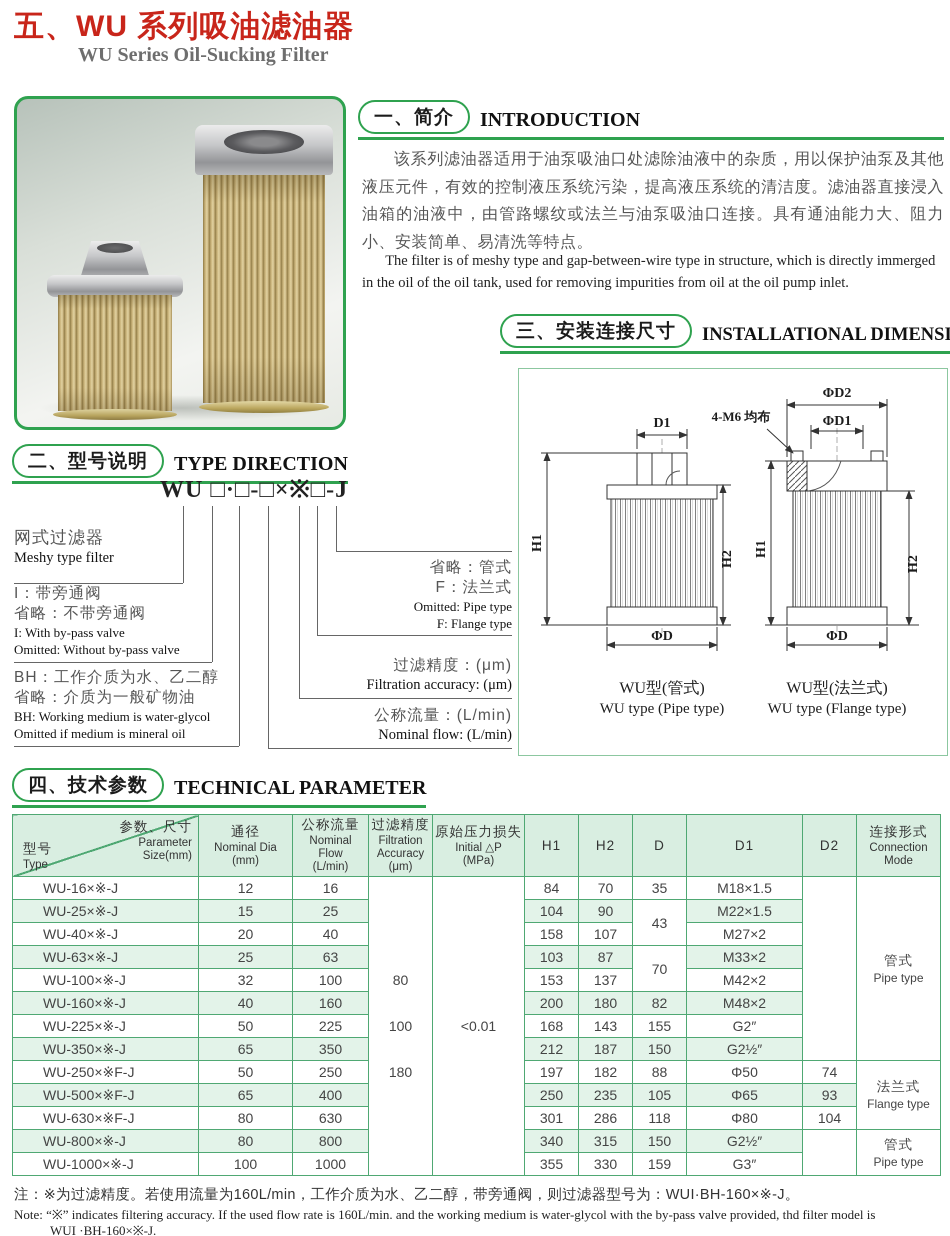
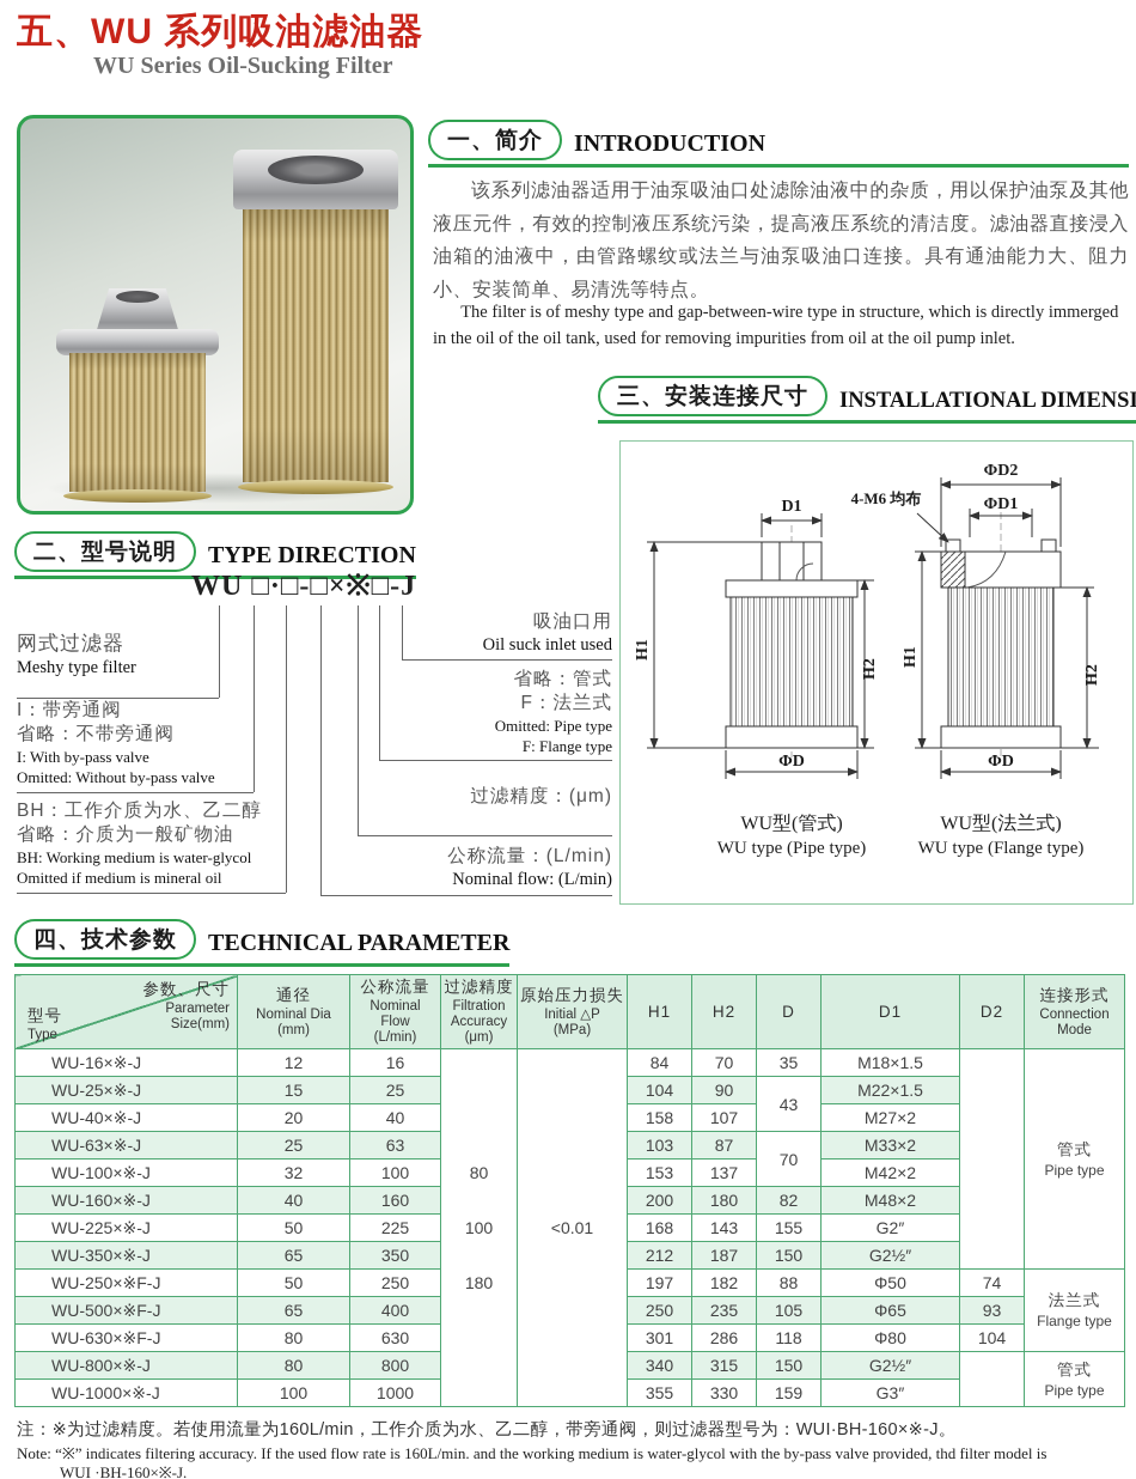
  五、WU 系列吸油滤油器
  WU Series Oil-Sucking Filter
  一、简介
  INTRODUCTION
  该系列滤油器适用于油泵吸油口处滤除油液中的杂质，用以保护油泵及其他液压元件，有效的控制液压系统污染，提高液压系统的清洁度。滤油器直接浸入油箱的油液中，由管路螺纹或法兰与油泵吸油口连接。具有通油能力大、阻力小、安装简单、易清洗等特点。
  The filter is of meshy type and gap-between-wire type in structure, which is directly immerged in the oil of the oil tank, used for removing impurities from oil at the oil pump inlet.
  三、安装连接尺寸
  INSTALLATIONAL DIMENSI
  D1
  ΦD
  WU型(管式)
  WU type (Pipe type)
  ΦD2
  ΦD1
  4-M6 均布
  ΦD
  WU型(法兰式)
  WU type (Flange type)
  二、型号说明
  TYPE DIRECTION
  WU □·□-□×※□-J
  网式过滤器
  Meshy type filter
  I：带旁通阀
  省略：不带旁通阀
  I: With by-pass valve
  Omitted: Without by-pass valve
  BH：工作介质为水、乙二醇
  省略：介质为一般矿物油
  BH: Working medium is water-glycol
  Omitted if medium is mineral oil
+ 吸油口用
+ Oil suck inlet used
  省略：管式
  F：法兰式
  Omitted: Pipe type
  F: Flange type
  过滤精度：(μm)
- Filtration accuracy: (μm)
  公称流量：(L/min)
  Nominal flow: (L/min)
  四、技术参数
  TECHNICAL PARAMETER
  参数、尺寸 Parameter Size(mm) 型号 Type	通径 Nominal Dia (mm)	公称流量 Nominal Flow (L/min)	过滤精度 Filtration Accuracy (μm)	原始压力损失 Initial △P (MPa)	H1	H2	D	D1	D2	连接形式 Connection Mode
  WU-16×※-J	12	16	80 100 180	<0.01	84	70	35	M18×1.5		管式 Pipe type
  WU-25×※-J	15	25	104	90	43	M22×1.5
  WU-40×※-J	20	40	158	107	M27×2
  WU-63×※-J	25	63	103	87	70	M33×2
  WU-100×※-J	32	100	153	137	M42×2
  WU-160×※-J	40	160	200	180	82	M48×2
  WU-225×※-J	50	225	168	143	155	G2″
  WU-350×※-J	65	350	212	187	150	G2½″
  WU-250×※F-J	50	250	197	182	88	Φ50	74	法兰式 Flange type
  WU-500×※F-J	65	400	250	235	105	Φ65	93
  WU-630×※F-J	80	630	301	286	118	Φ80	104
  WU-800×※-J	80	800	340	315	150	G2½″		管式 Pipe type
  WU-1000×※-J	100	1000	355	330	159	G3″
  注：※为过滤精度。若使用流量为160L/min，工作介质为水、乙二醇，带旁通阀，则过滤器型号为：WUI·BH-160×※-J。
  Note: “※” indicates filtering accuracy. If the used flow rate is 160L/min. and the working medium is water-glycol with the by-pass valve provided, thd filter model is
  WUI ·BH-160×※-J.
